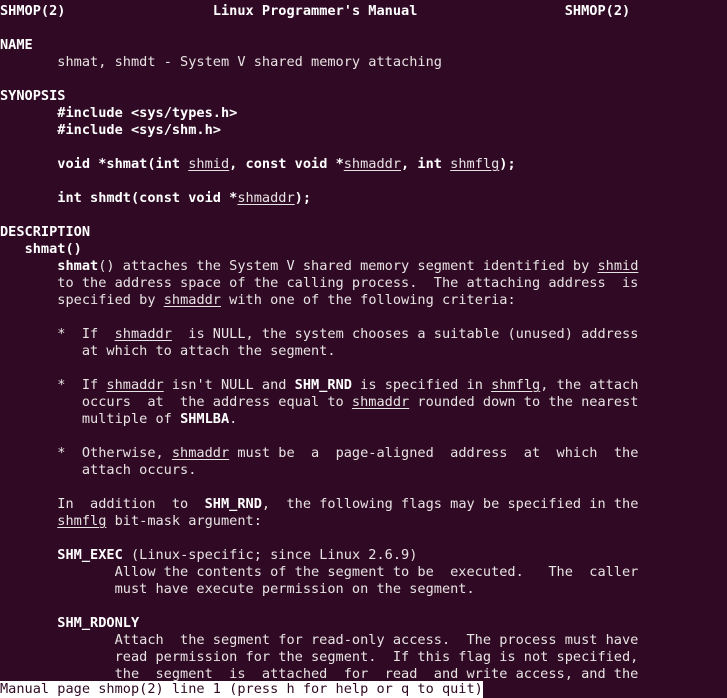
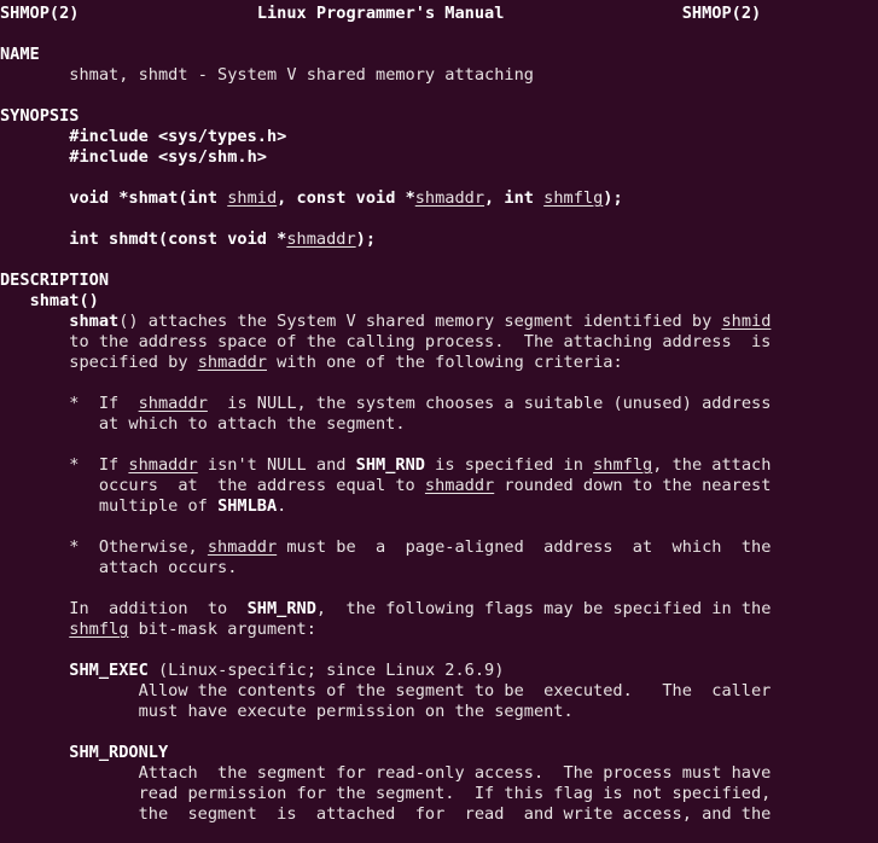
  SHMOP(2) Linux Programmer's Manual SHMOP(2) NAME shmat, shmdt - System V shared memory attaching SYNOPSIS #include <sys/types.h> #include <sys/shm.h> void *shmat(int shmid, const void *shmaddr, int shmflg); int shmdt(const void *shmaddr); DESCRIPTION shmat() shmat() attaches the System V shared memory segment identified by shmid to the address space of the calling process. The attaching address is specified by shmaddr with one of the following criteria: * If shmaddr is NULL, the system chooses a suitable (unused) address at which to attach the segment. * If shmaddr isn't NULL and SHM_RND is specified in shmflg, the attach occurs at the address equal to shmaddr rounded down to the nearest multiple of SHMLBA. * Otherwise, shmaddr must be a page-aligned address at which the attach occurs. In addition to SHM_RND, the following flags may be specified in the shmflg bit-mask argument: SHM_EXEC (Linux-specific; since Linux 2.6.9) Allow the contents of the segment to be executed. The caller must have execute permission on the segment. SHM_RDONLY Attach the segment for read-only access. The process must have read permission for the segment. If this flag is not specified, the segment is attached for read and write access, and the
- Manual page shmop(2) line 1 (press h for help or q to quit)
